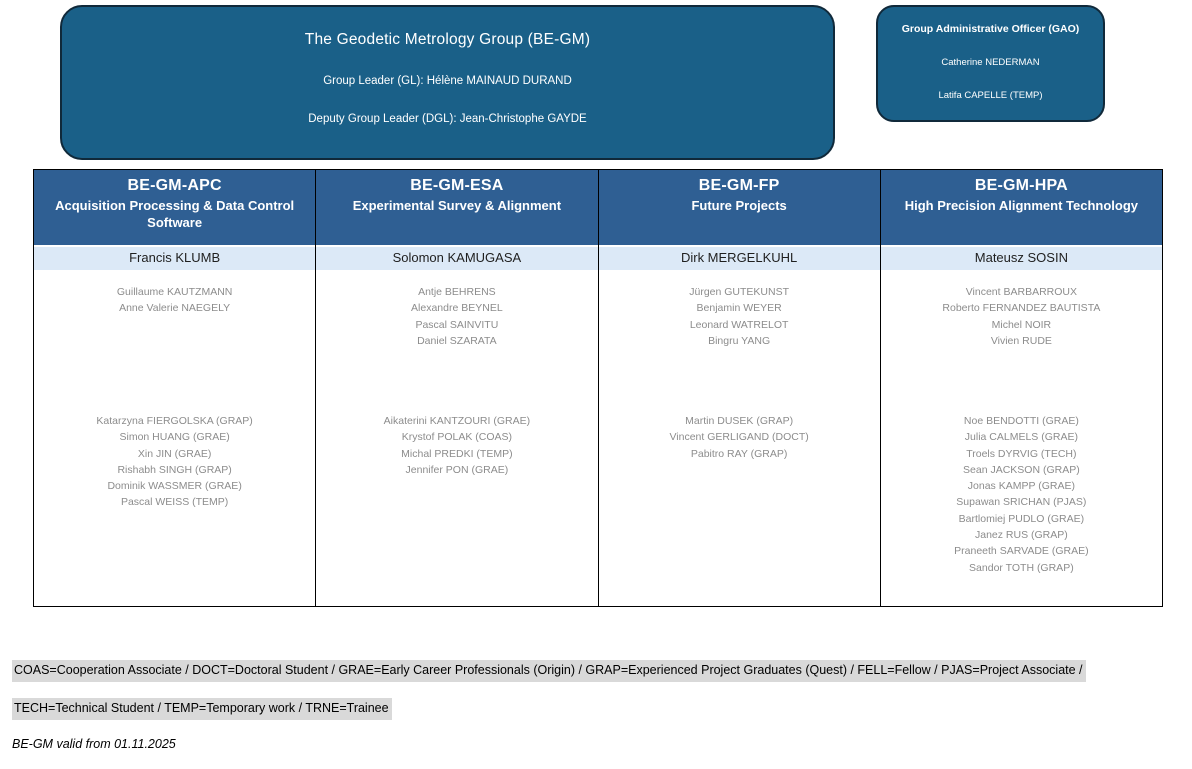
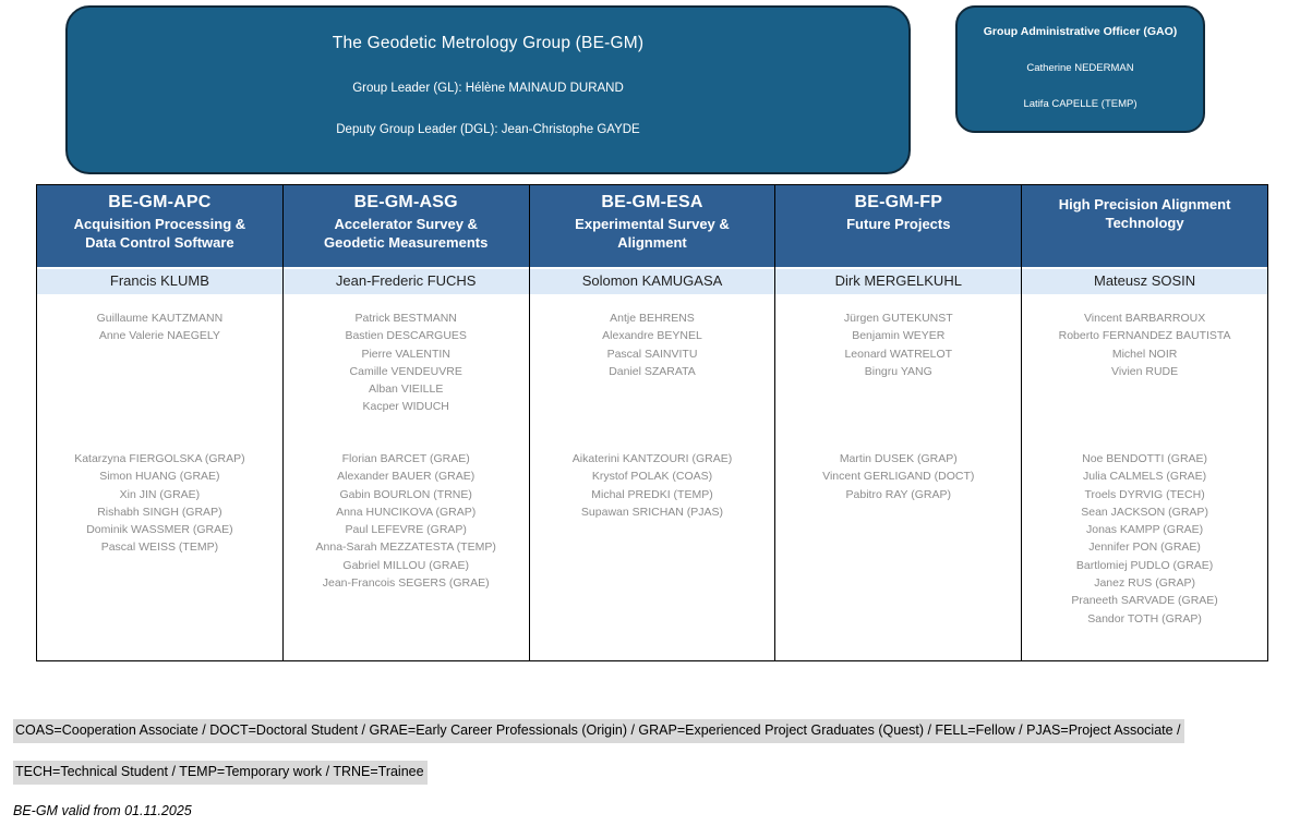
  The Geodetic Metrology Group (BE-GM)
  Group Leader (GL): Hélène MAINAUD DURAND
  Deputy Group Leader (DGL): Jean-Christophe GAYDE
  Group Administrative Officer (GAO)
  Catherine NEDERMAN
  Latifa CAPELLE (TEMP)
  BE-GM-APC
  Acquisition Processing & Data Control Software
  Francis KLUMB
  Guillaume KAUTZMANN
  Anne Valerie NAEGELY
  Katarzyna FIERGOLSKA (GRAP)
  Simon HUANG (GRAE)
  Xin JIN (GRAE)
  Rishabh SINGH (GRAP)
  Dominik WASSMER (GRAE)
  Pascal WEISS (TEMP)
+ BE-GM-ASG
+ Accelerator Survey & Geodetic Measurements
+ Jean-Frederic FUCHS
+ Patrick BESTMANN
+ Bastien DESCARGUES
+ Pierre VALENTIN
+ Camille VENDEUVRE
+ Alban VIEILLE
+ Kacper WIDUCH
+ Florian BARCET (GRAE)
+ Alexander BAUER (GRAE)
+ Gabin BOURLON (TRNE)
+ Anna HUNCIKOVA (GRAP)
+ Paul LEFEVRE (GRAP)
+ Anna-Sarah MEZZATESTA (TEMP)
+ Gabriel MILLOU (GRAE)
+ Jean-Francois SEGERS (GRAE)
  BE-GM-ESA
  Experimental Survey & Alignment
  Solomon KAMUGASA
  Antje BEHRENS
  Alexandre BEYNEL
  Pascal SAINVITU
  Daniel SZARATA
  Aikaterini KANTZOURI (GRAE)
  Krystof POLAK (COAS)
  Michal PREDKI (TEMP)
- Jennifer PON (GRAE)
+ Supawan SRICHAN (PJAS)
  BE-GM-FP
  Future Projects
  Dirk MERGELKUHL
  Jürgen GUTEKUNST
  Benjamin WEYER
  Leonard WATRELOT
  Bingru YANG
  Martin DUSEK (GRAP)
  Vincent GERLIGAND (DOCT)
  Pabitro RAY (GRAP)
- BE-GM-HPA
  High Precision Alignment Technology
  Mateusz SOSIN
  Vincent BARBARROUX
  Roberto FERNANDEZ BAUTISTA
  Michel NOIR
  Vivien RUDE
  Noe BENDOTTI (GRAE)
  Julia CALMELS (GRAE)
  Troels DYRVIG (TECH)
  Sean JACKSON (GRAP)
  Jonas KAMPP (GRAE)
- Supawan SRICHAN (PJAS)
+ Jennifer PON (GRAE)
  Bartlomiej PUDLO (GRAE)
  Janez RUS (GRAP)
  Praneeth SARVADE (GRAE)
  Sandor TOTH (GRAP)
  COAS=Cooperation Associate / DOCT=Doctoral Student / GRAE=Early Career Professionals (Origin) / GRAP=Experienced Project Graduates (Quest) / FELL=Fellow / PJAS=Project Associate /
  TECH=Technical Student / TEMP=Temporary work / TRNE=Trainee
  BE-GM valid from 01.11.2025
